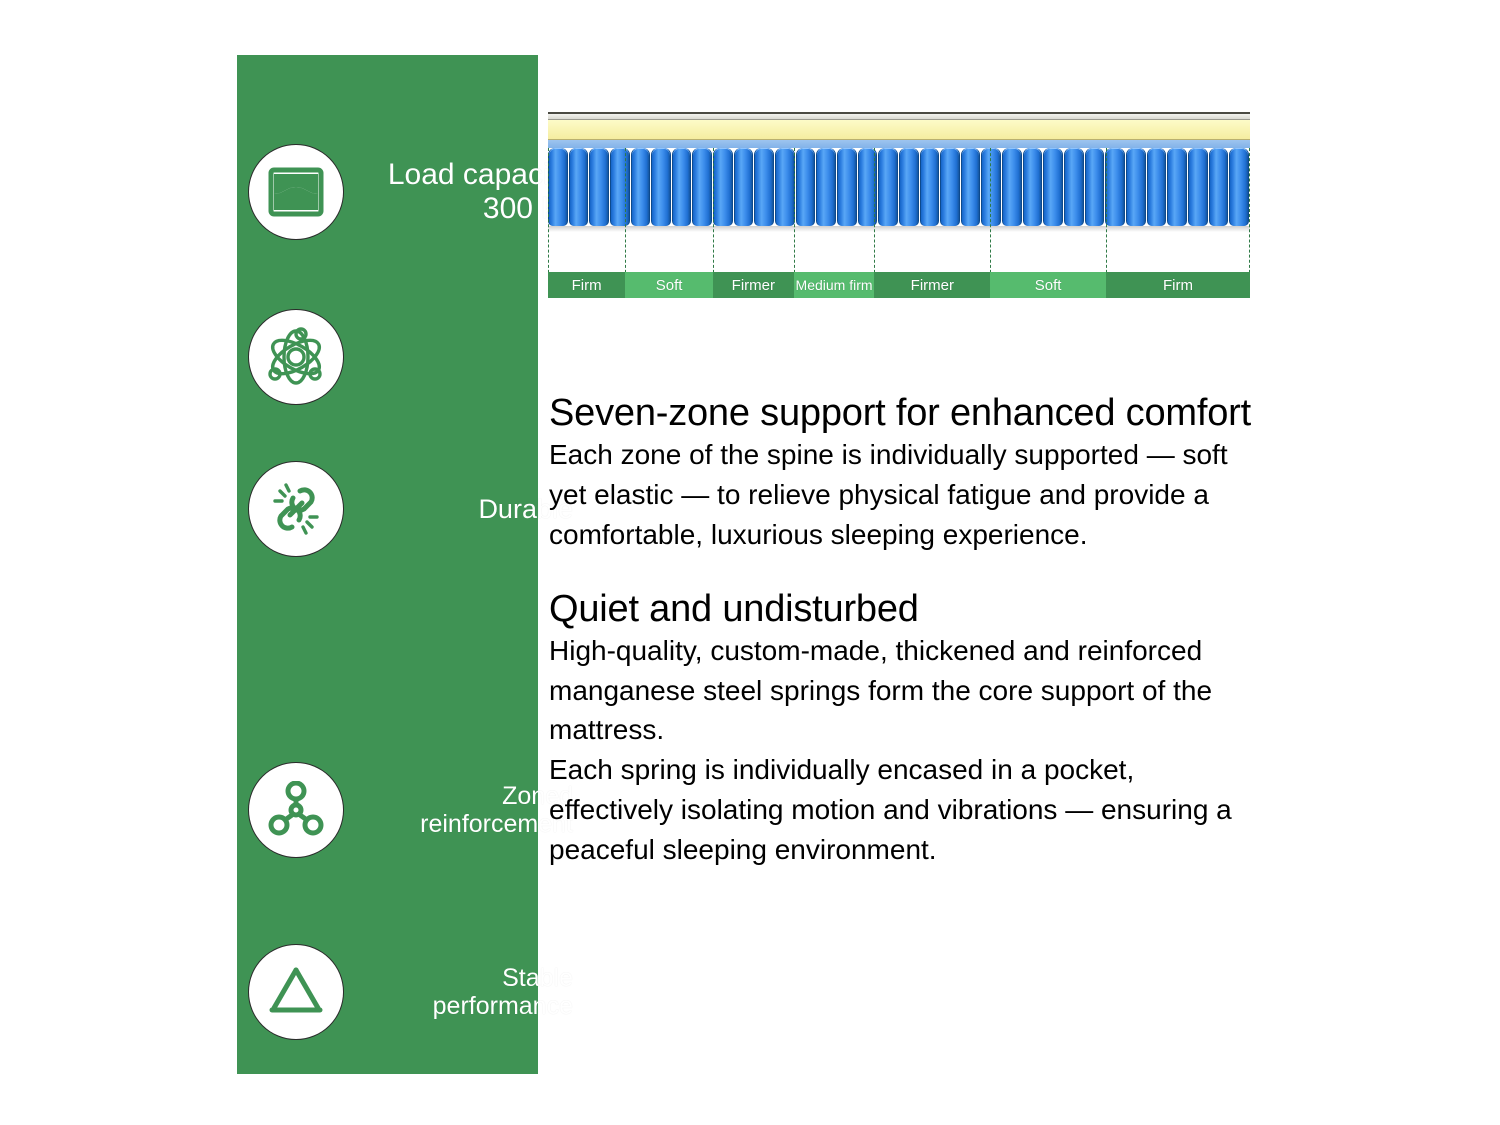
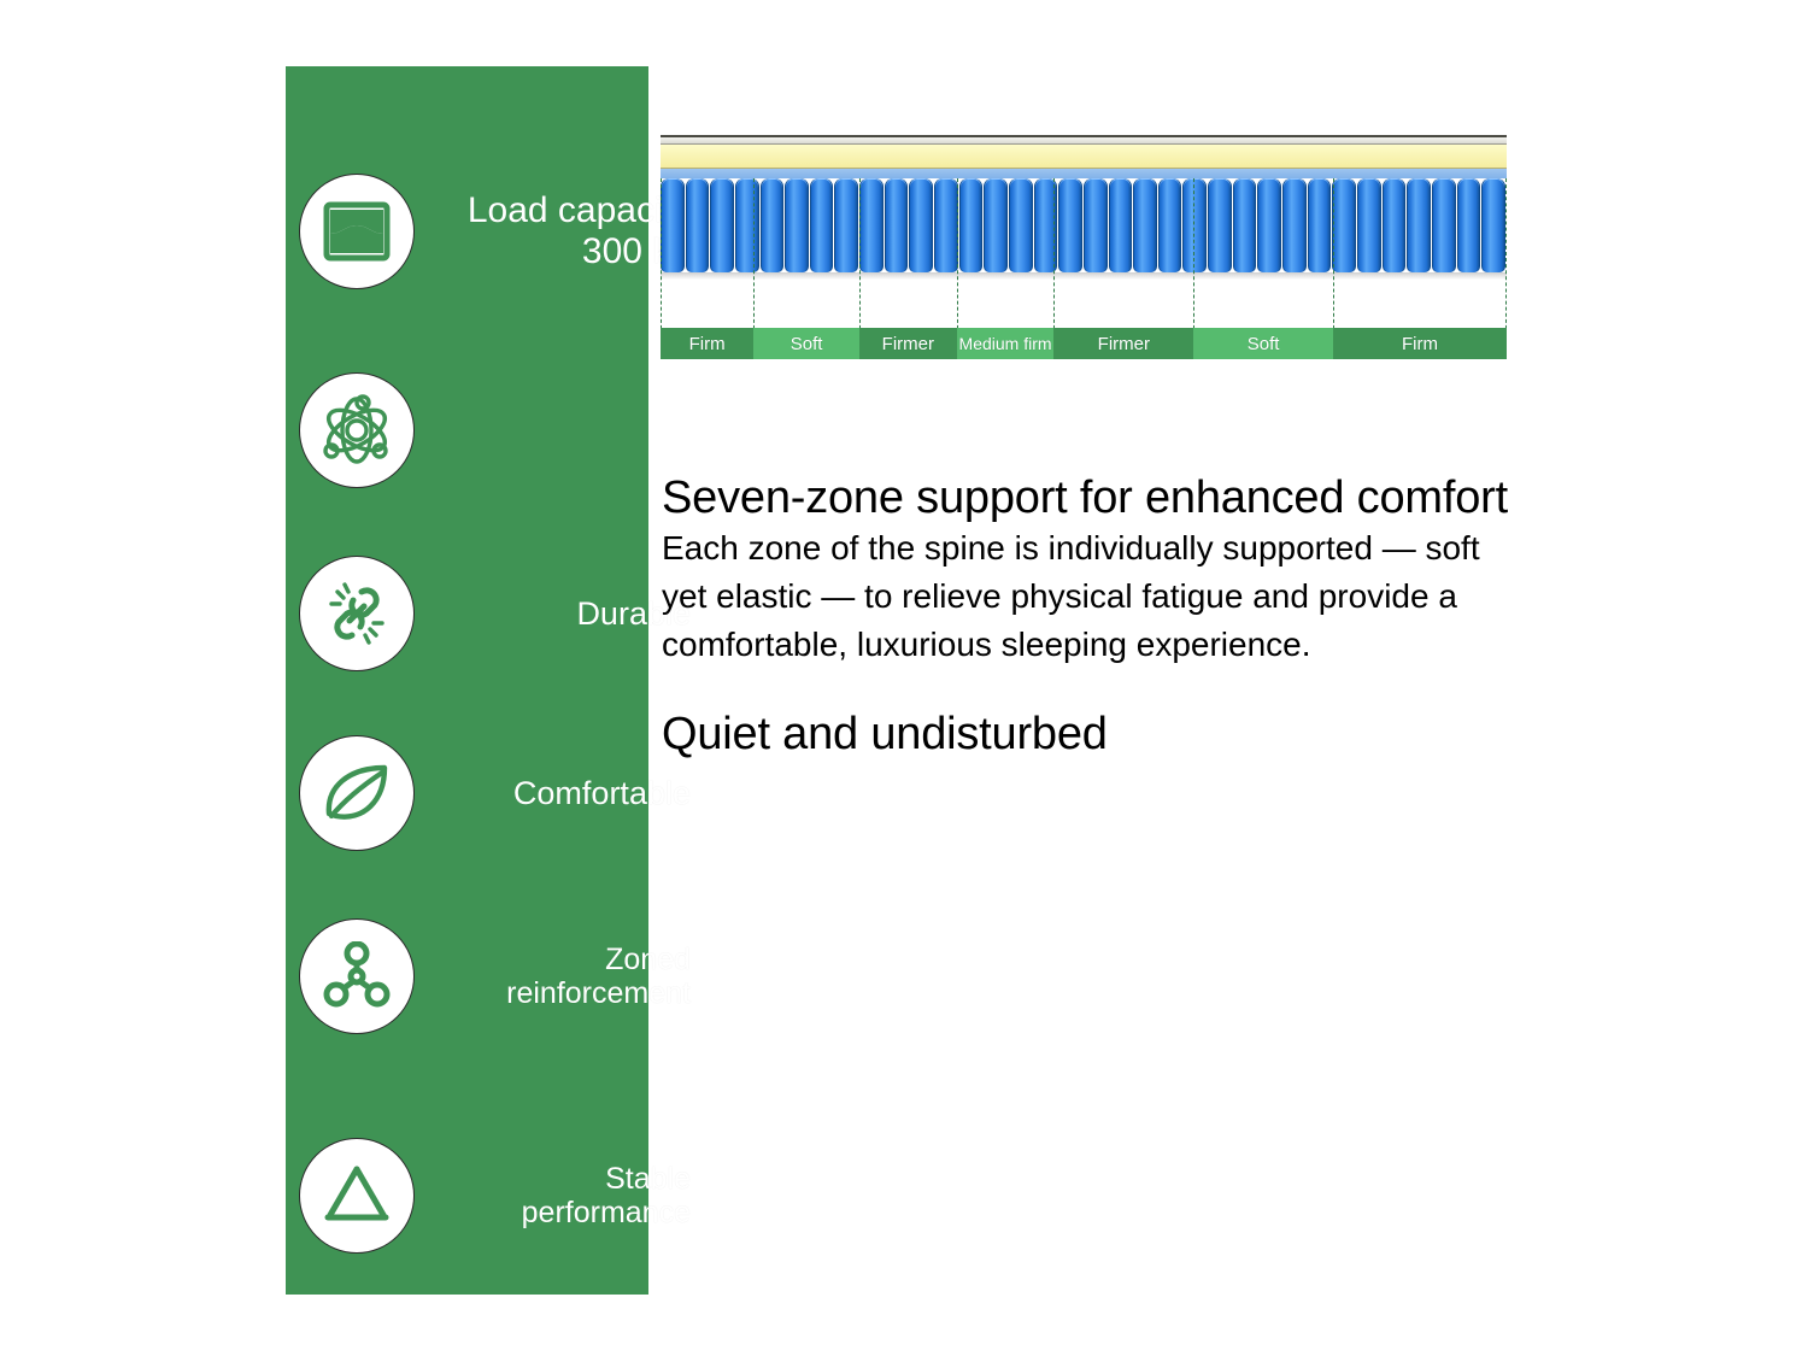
  Load capaci
  Durable
+ Comfortable
  Zoned
  reinforcement
  Stable
  performance
  Firm
  Soft
  Firmer
  Medium firm
  Firmer
  Soft
  Firm
  Seven-zone support for enhanced comfort
  Each zone of the spine is individually supported — soft yet elastic — to relieve physical fatigue and provide a comfortable, luxurious sleeping experience.
  Quiet and undisturbed
- High-quality, custom-made, thickened and reinforced manganese steel springs form the core support of the mattress.
- Each spring is individually encased in a pocket, effectively isolating motion and vibrations — ensuring a peaceful sleeping environment.
